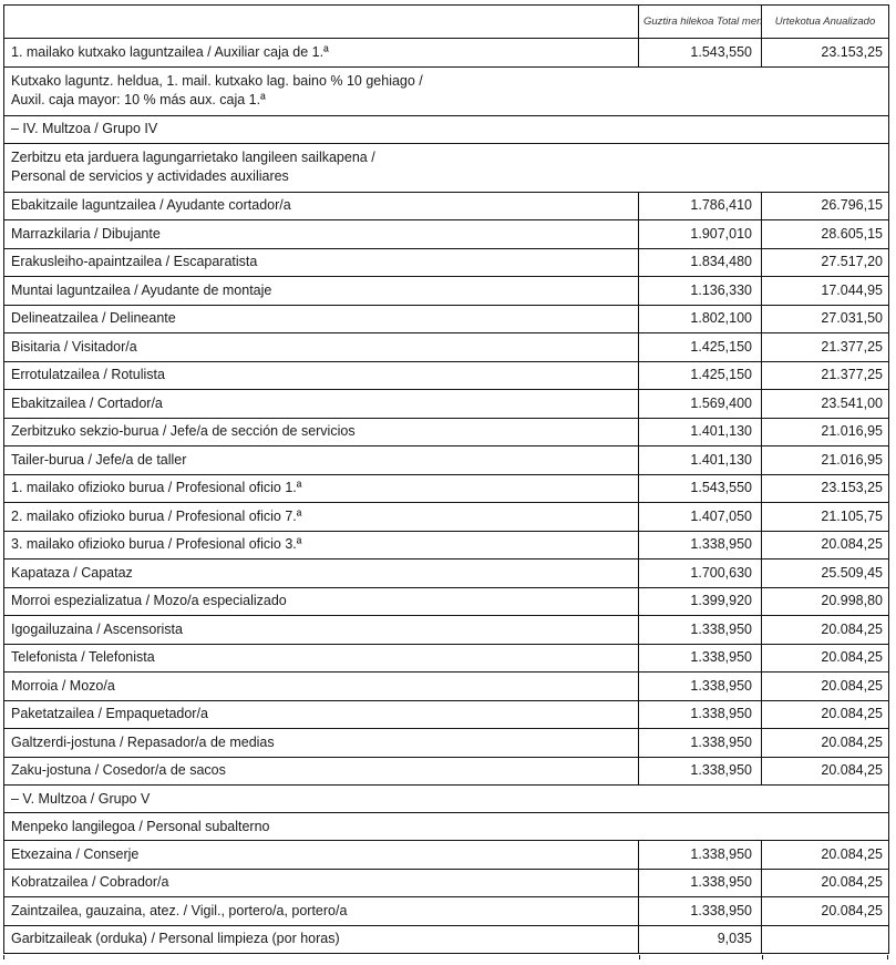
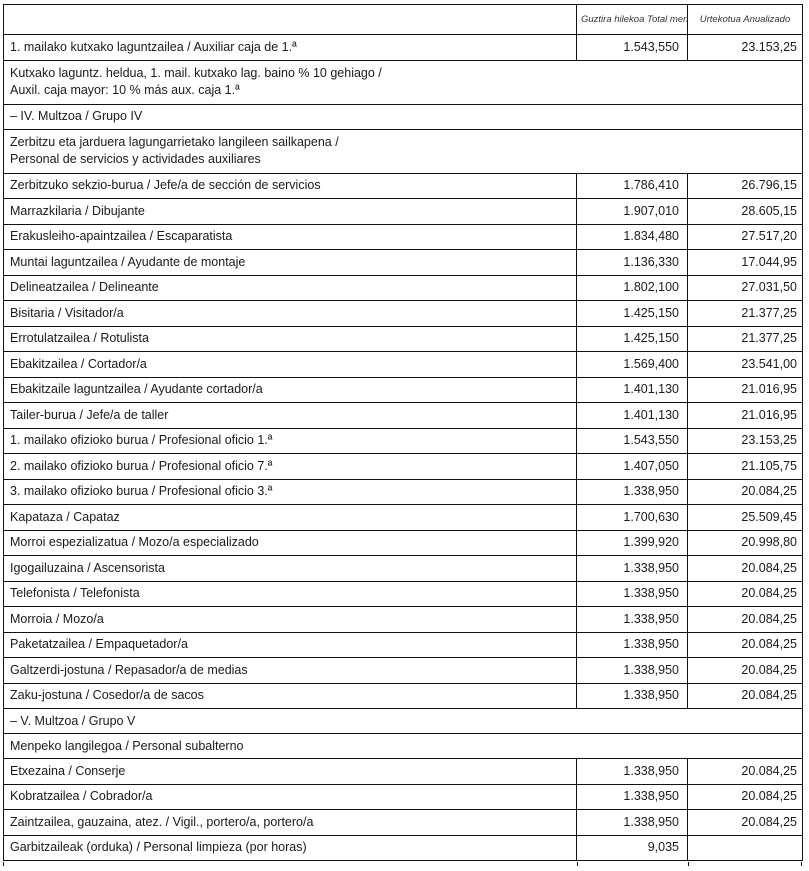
  	Guztira hilekoa Total men	Urtekotua Anualizado
  1. mailako kutxako laguntzailea / Auxiliar caja de 1.ª	1.543,550	23.153,25
  Kutxako laguntz. heldua, 1. mail. kutxako lag. baino % 10 gehiago / Auxil. caja mayor: 10 % más aux. caja 1.ª
  – IV. Multzoa / Grupo IV
  Zerbitzu eta jarduera lagungarrietako langileen sailkapena / Personal de servicios y actividades auxiliares
- Ebakitzaile laguntzailea / Ayudante cortador/a	1.786,410	26.796,15
+ Zerbitzuko sekzio-burua / Jefe/a de sección de servicios	1.786,410	26.796,15
  Marrazkilaria / Dibujante	1.907,010	28.605,15
  Erakusleiho-apaintzailea / Escaparatista	1.834,480	27.517,20
  Muntai laguntzailea / Ayudante de montaje	1.136,330	17.044,95
  Delineatzailea / Delineante	1.802,100	27.031,50
  Bisitaria / Visitador/a	1.425,150	21.377,25
  Errotulatzailea / Rotulista	1.425,150	21.377,25
  Ebakitzailea / Cortador/a	1.569,400	23.541,00
- Zerbitzuko sekzio-burua / Jefe/a de sección de servicios	1.401,130	21.016,95
+ Ebakitzaile laguntzailea / Ayudante cortador/a	1.401,130	21.016,95
  Tailer-burua / Jefe/a de taller	1.401,130	21.016,95
  1. mailako ofizioko burua / Profesional oficio 1.ª	1.543,550	23.153,25
  2. mailako ofizioko burua / Profesional oficio 7.ª	1.407,050	21.105,75
  3. mailako ofizioko burua / Profesional oficio 3.ª	1.338,950	20.084,25
  Kapataza / Capataz	1.700,630	25.509,45
  Morroi espezializatua / Mozo/a especializado	1.399,920	20.998,80
  Igogailuzaina / Ascensorista	1.338,950	20.084,25
  Telefonista / Telefonista	1.338,950	20.084,25
  Morroia / Mozo/a	1.338,950	20.084,25
  Paketatzailea / Empaquetador/a	1.338,950	20.084,25
  Galtzerdi-jostuna / Repasador/a de medias	1.338,950	20.084,25
  Zaku-jostuna / Cosedor/a de sacos	1.338,950	20.084,25
  – V. Multzoa / Grupo V
  Menpeko langilegoa / Personal subalterno
  Etxezaina / Conserje	1.338,950	20.084,25
  Kobratzailea / Cobrador/a	1.338,950	20.084,25
  Zaintzailea, gauzaina, atez. / Vigil., portero/a, portero/a	1.338,950	20.084,25
  Garbitzaileak (orduka) / Personal limpieza (por horas)	9,035
